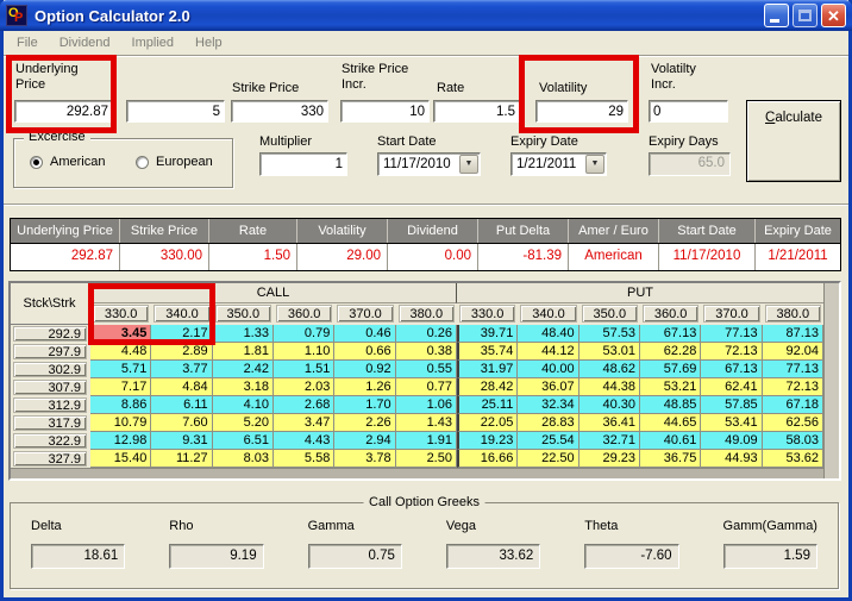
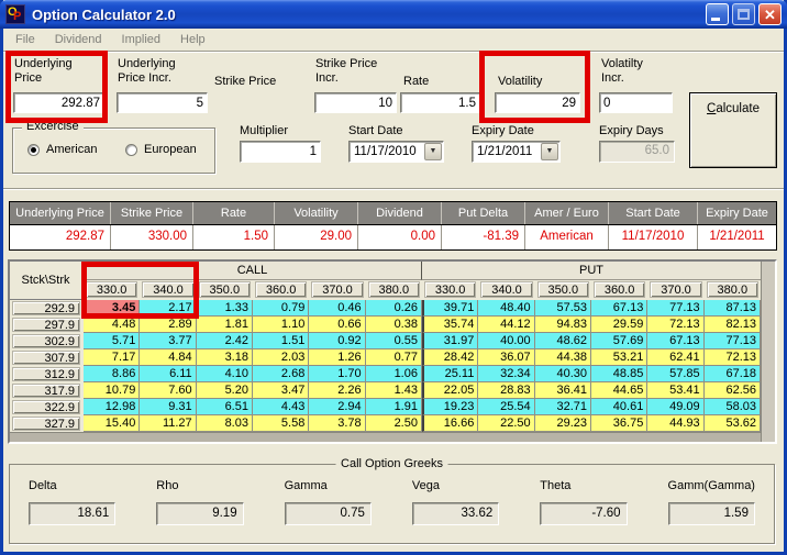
  O
  P
  Option Calculator 2.0
  ✕
  File
  Dividend
  Implied
  Help
  Underlying Price
+ Underlying Price Incr.
  Strike Price
  Strike Price Incr.
  Rate
  Volatility
  Volatilty Incr.
  292.87
  5
- 330
  10
  1.5
  29
  0
  Calculate
  Excercise
  American
  European
  Multiplier
  1
  Start Date
  11/17/2010
  Expiry Date
  1/21/2011
  Expiry Days
  65.0
  Underlying Price
  Strike Price
  Rate
  Volatility
  Dividend
  Put Delta
  Amer / Euro
  Start Date
  Expiry Date
  292.87
  330.00
  1.50
  29.00
  0.00
  -81.39
  American
  11/17/2010
  1/21/2011
  Stck\Strk
  CALL
  PUT
  330.0
  340.0
  350.0
  360.0
  370.0
  380.0
  330.0
  340.0
  350.0
  360.0
  370.0
  380.0
  292.9
  3.45
  2.17
  1.33
  0.79
  0.46
  0.26
  39.71
  48.40
  57.53
  67.13
  77.13
  87.13
  297.9
  4.48
  2.89
  1.81
  1.10
  0.66
  0.38
  35.74
  44.12
- 53.01
+ 94.83
- 62.28
+ 29.59
  72.13
- 92.04
+ 82.13
  302.9
  5.71
  3.77
  2.42
  1.51
  0.92
  0.55
  31.97
  40.00
  48.62
  57.69
  67.13
  77.13
  307.9
  7.17
  4.84
  3.18
  2.03
  1.26
  0.77
  28.42
  36.07
  44.38
  53.21
  62.41
  72.13
  312.9
  8.86
  6.11
  4.10
  2.68
  1.70
  1.06
  25.11
  32.34
  40.30
  48.85
  57.85
  67.18
  317.9
  10.79
  7.60
  5.20
  3.47
  2.26
  1.43
  22.05
  28.83
  36.41
  44.65
  53.41
  62.56
  322.9
  12.98
  9.31
  6.51
  4.43
  2.94
  1.91
  19.23
  25.54
  32.71
  40.61
  49.09
  58.03
  327.9
  15.40
  11.27
  8.03
  5.58
  3.78
  2.50
  16.66
  22.50
  29.23
  36.75
  44.93
  53.62
  Call Option Greeks
  Delta
  18.61
  Rho
  9.19
  Gamma
  0.75
  Vega
  33.62
  Theta
  -7.60
  Gamm(Gamma)
  1.59
